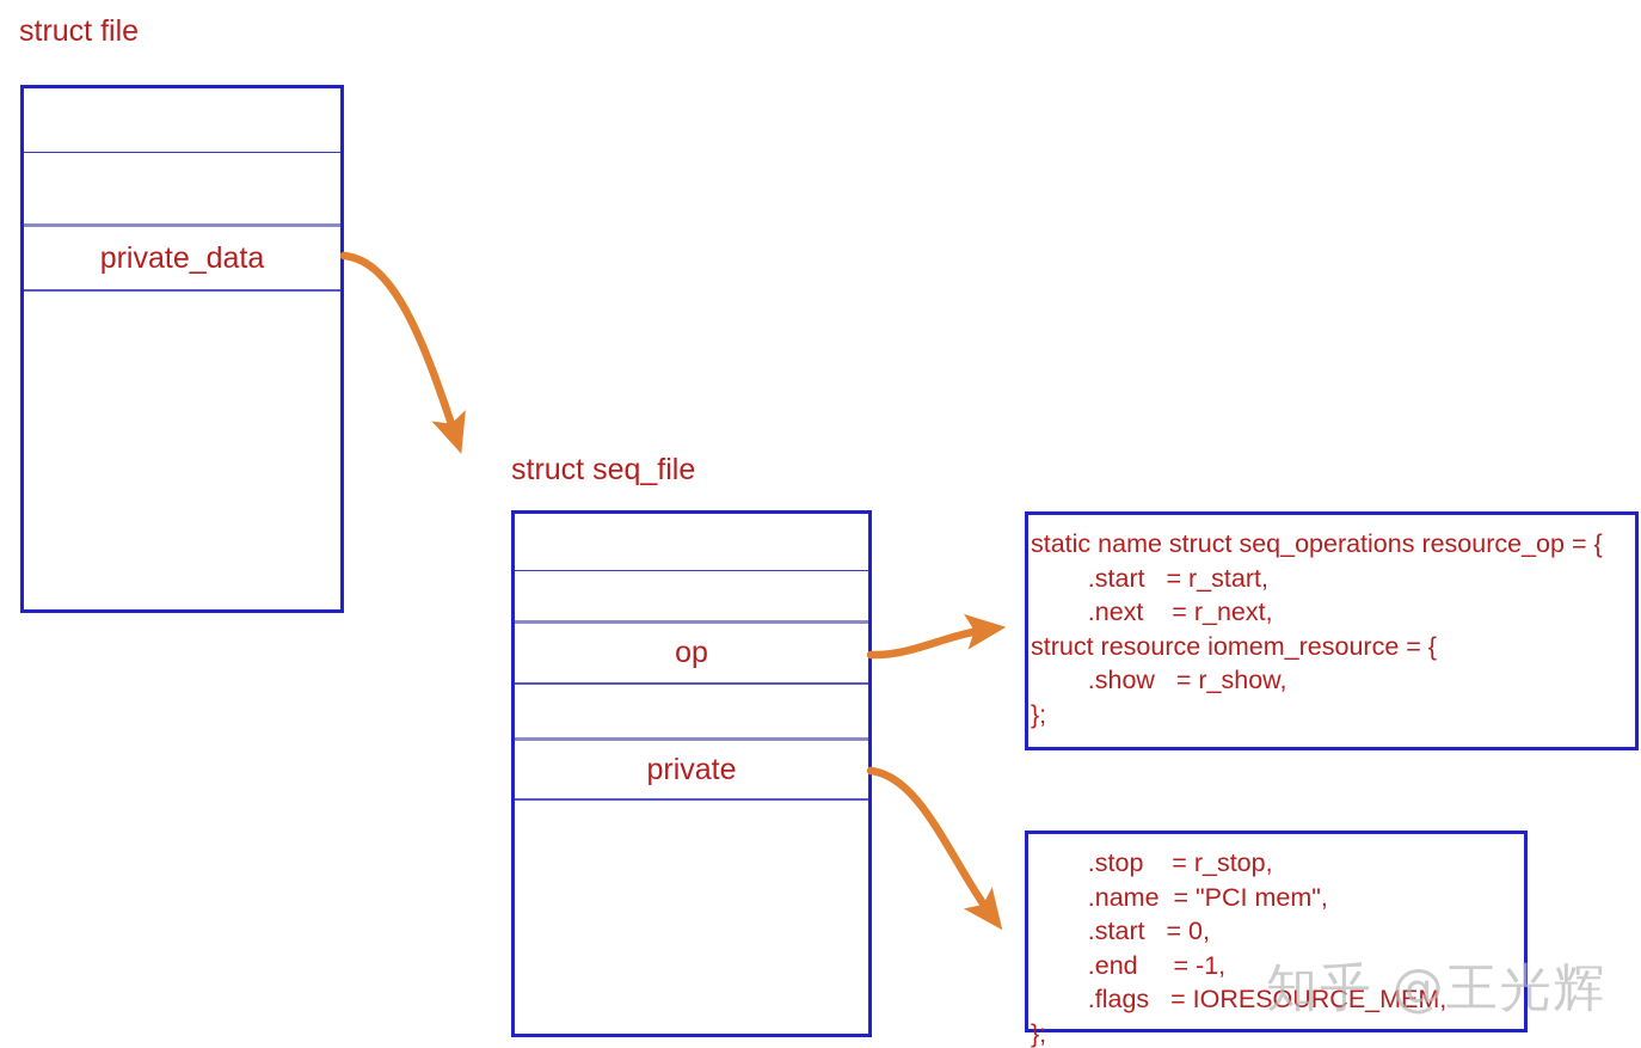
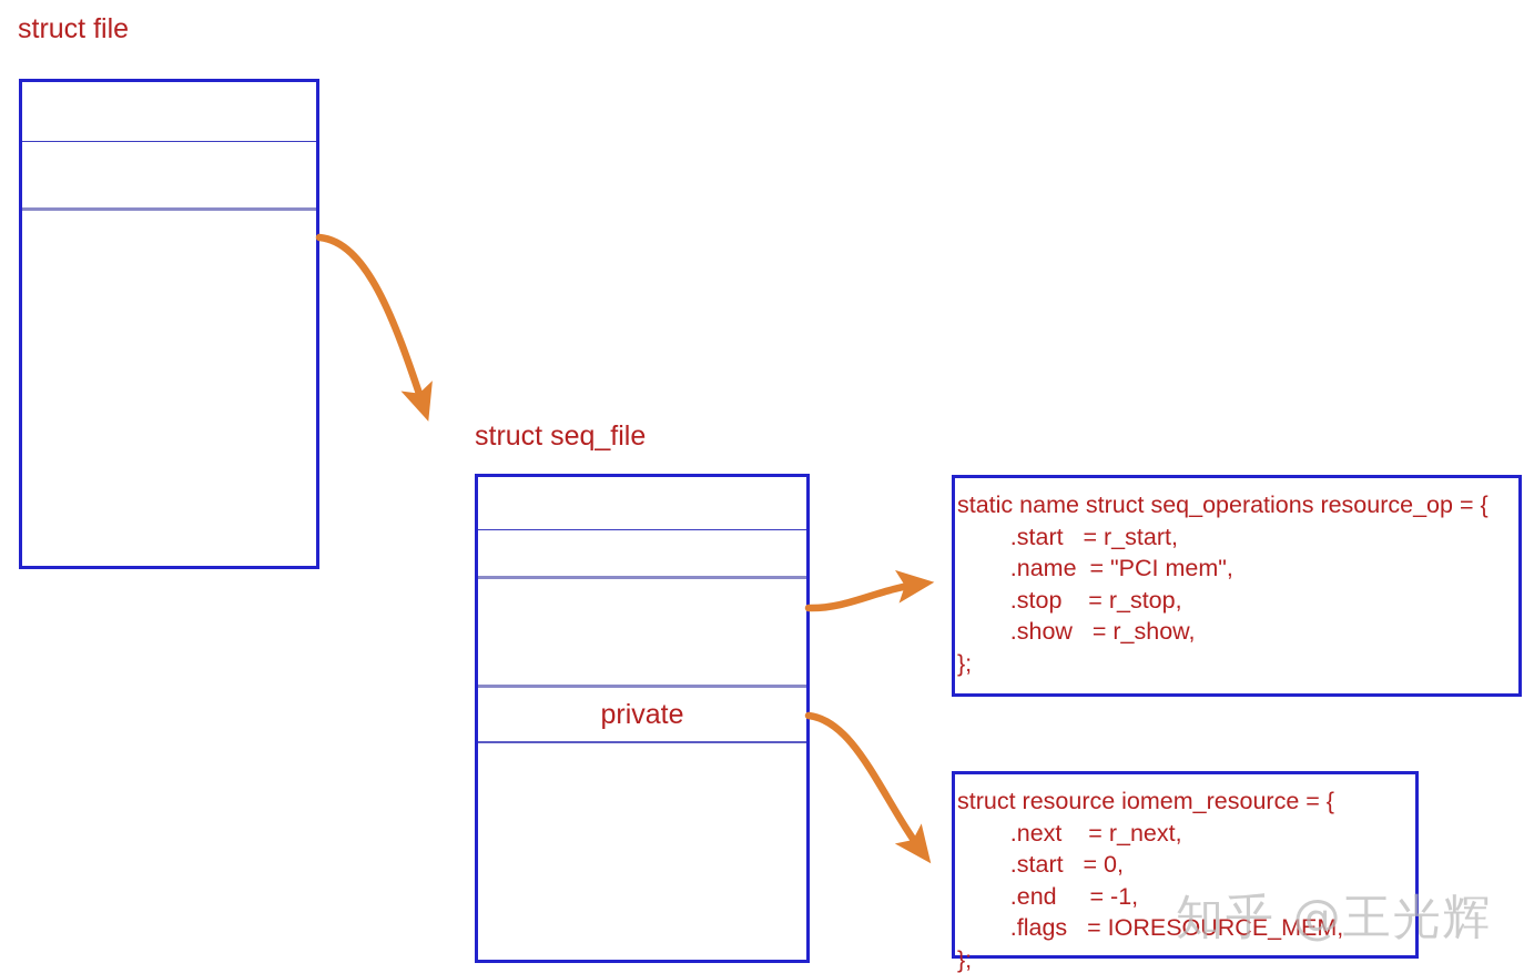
  struct file
- private_data
  struct seq_file
- op
  private
  static name struct seq_operations resource_op = {
  .start = r_start,
- .next = r_next,
+ .name = "PCI mem",
- struct resource iomem_resource = {
+ .stop = r_stop,
  .show = r_show,
  };
- .stop = r_stop,
+ struct resource iomem_resource = {
- .name = "PCI mem",
+ .next = r_next,
  .start = 0,
  .end = -1,
  .flags = IORESOURCE_MEM,
  };
  知乎 @王光辉
